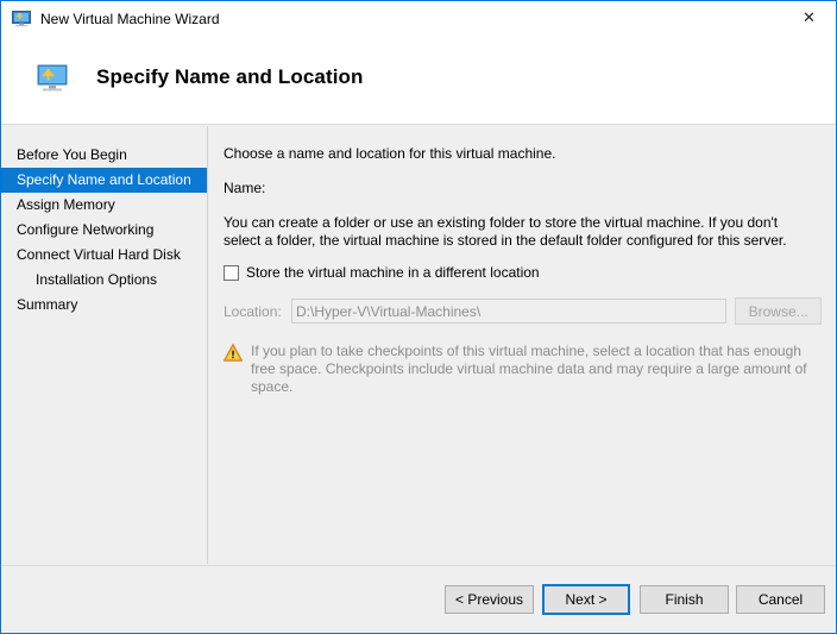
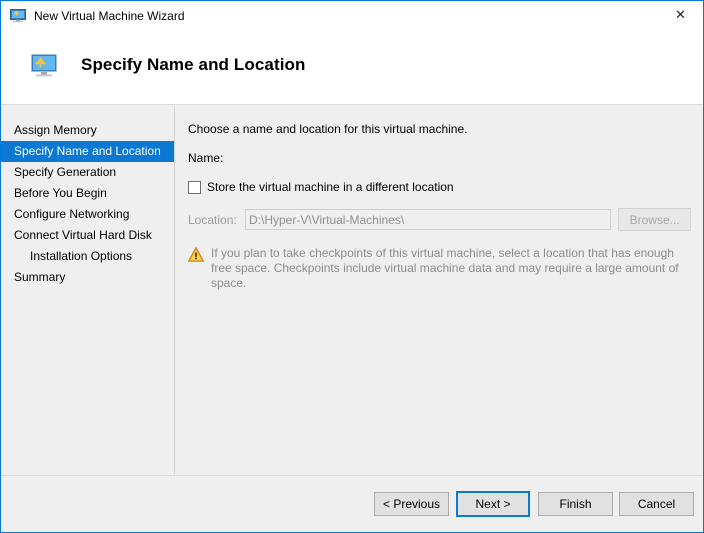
  New Virtual Machine Wizard
  ✕
  Specify Name and Location
- Before You Begin
+ Assign Memory
  Specify Name and Location
+ Specify Generation
- Assign Memory
+ Before You Begin
  Configure Networking
  Connect Virtual Hard Disk
  Installation Options
  Summary
  Choose a name and location for this virtual machine.
  Name:
- You can create a folder or use an existing folder to store the virtual machine. If you don't select a folder, the virtual machine is stored in the default folder configured for this server.
  Store the virtual machine in a different location
  Location:
  D:\Hyper-V\Virtual-Machines\
  Browse...
  If you plan to take checkpoints of this virtual machine, select a location that has enough free space. Checkpoints include virtual machine data and may require a large amount of space.
  < Previous
  Next >
  Finish
  Cancel
